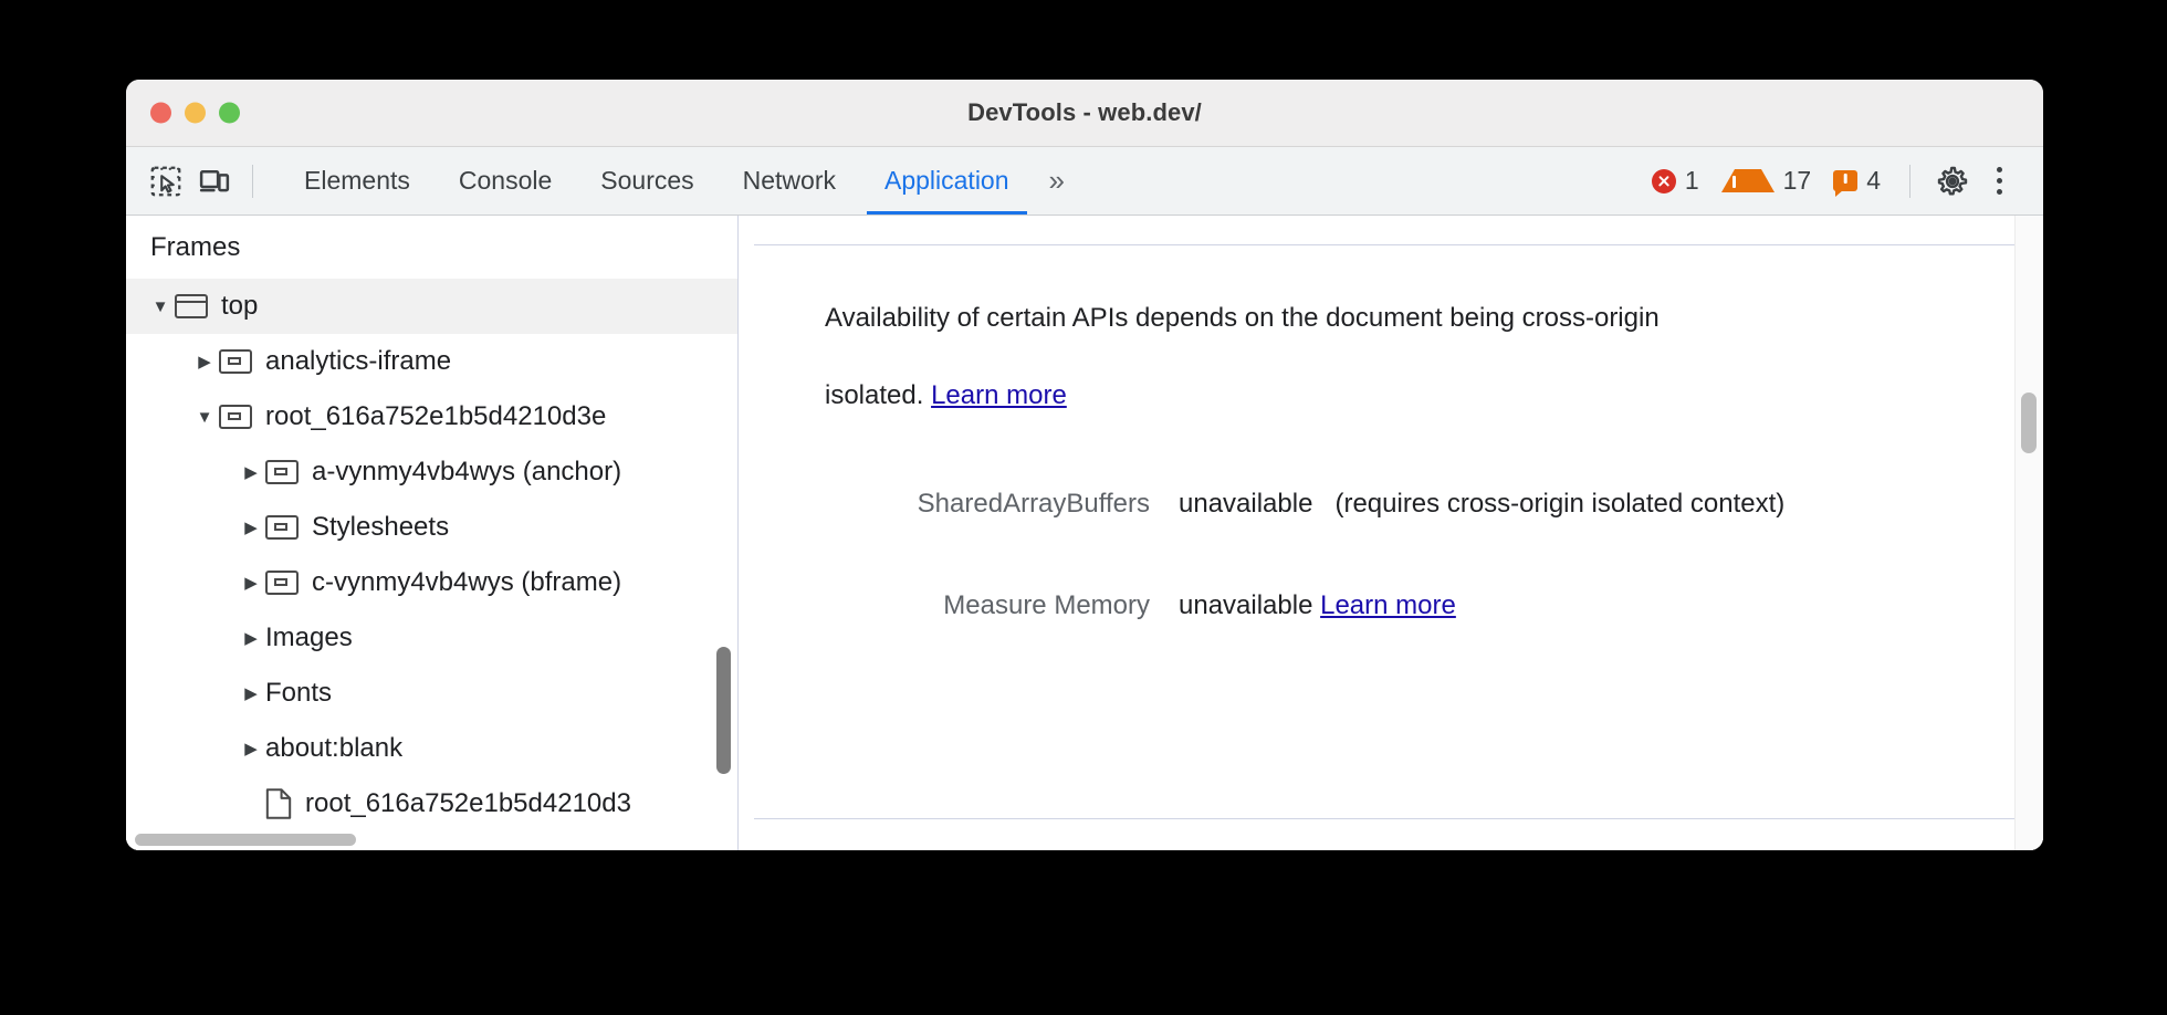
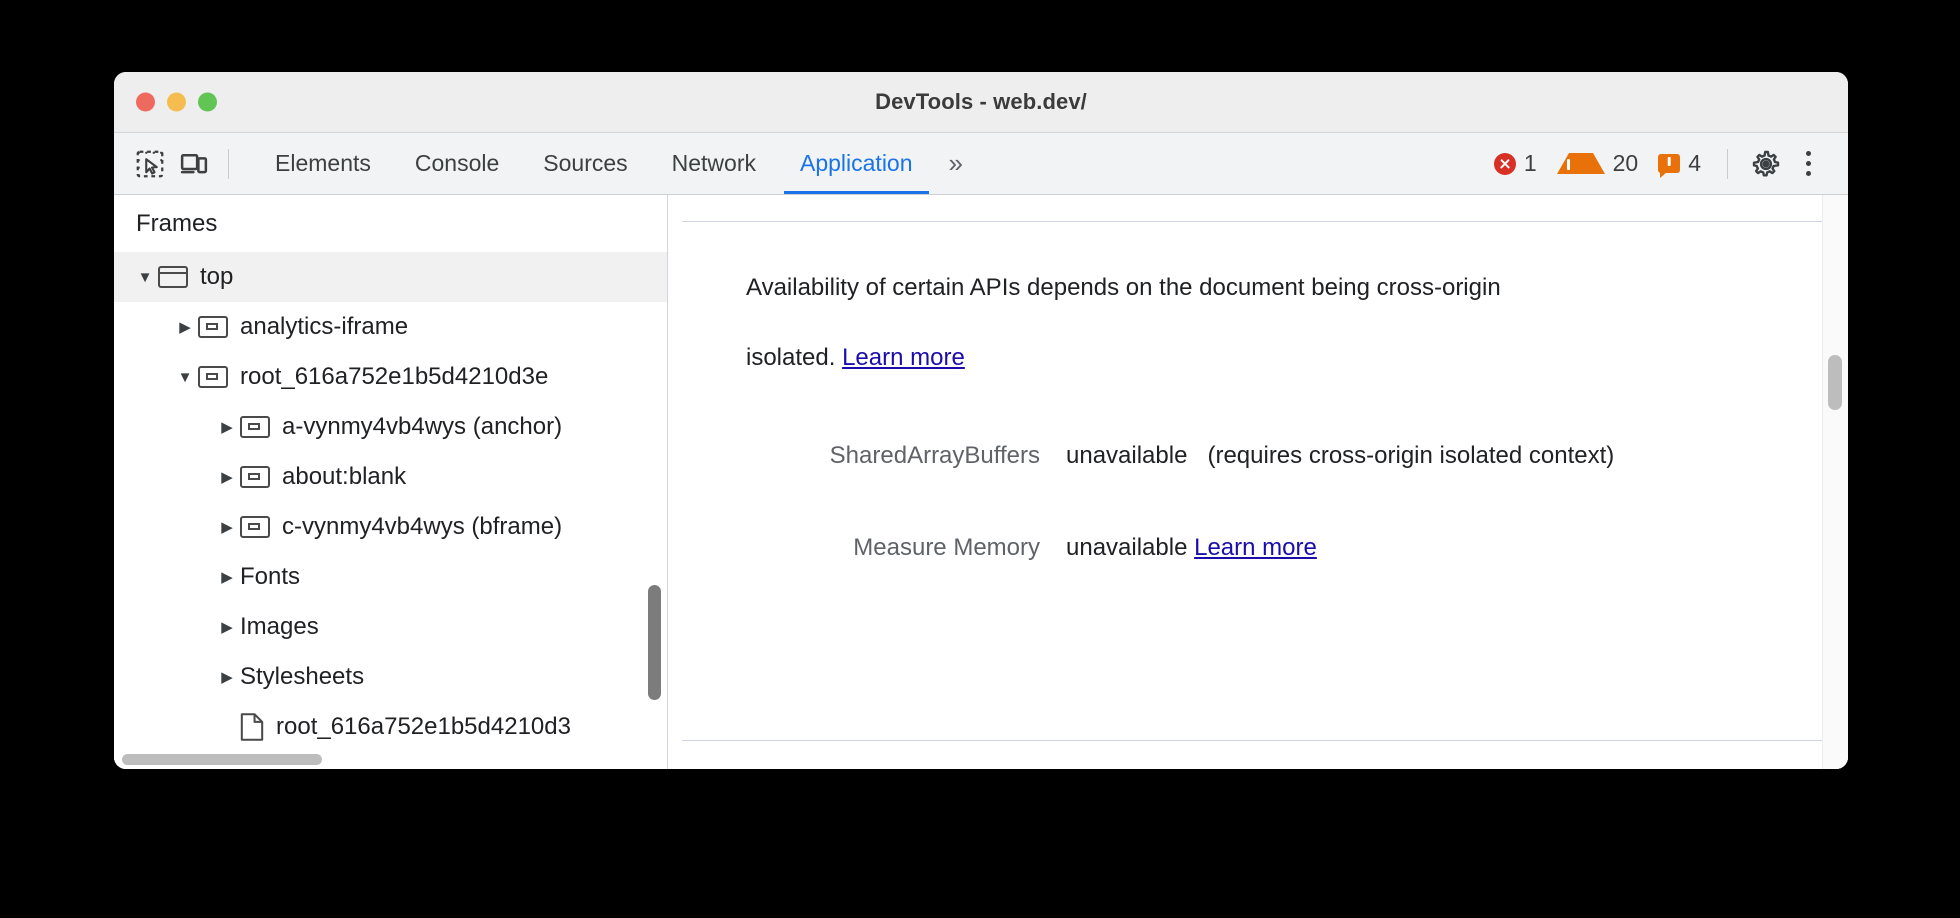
  DevTools - web.dev/
  Elements
  Console
  Sources
  Network
  Application
  »
  1
- 17
+ 20
  4
  Frames
  ▼
  top
  ▶
  analytics-iframe
  ▼
  root_616a752e1b5d4210d3e
  ▶
  a-vynmy4vb4wys (anchor)
  ▶
- Stylesheets
+ about:blank
  ▶
  c-vynmy4vb4wys (bframe)
  ▶
- Images
+ Fonts
  ▶
- Fonts
+ Images
  ▶
- about:blank
+ Stylesheets
  root_616a752e1b5d4210d3
  Availability of certain APIs depends on the document being cross-origin isolated. Learn more
  SharedArrayBuffers
  unavailable (requires cross-origin isolated context)
  Measure Memory
  unavailable Learn more
